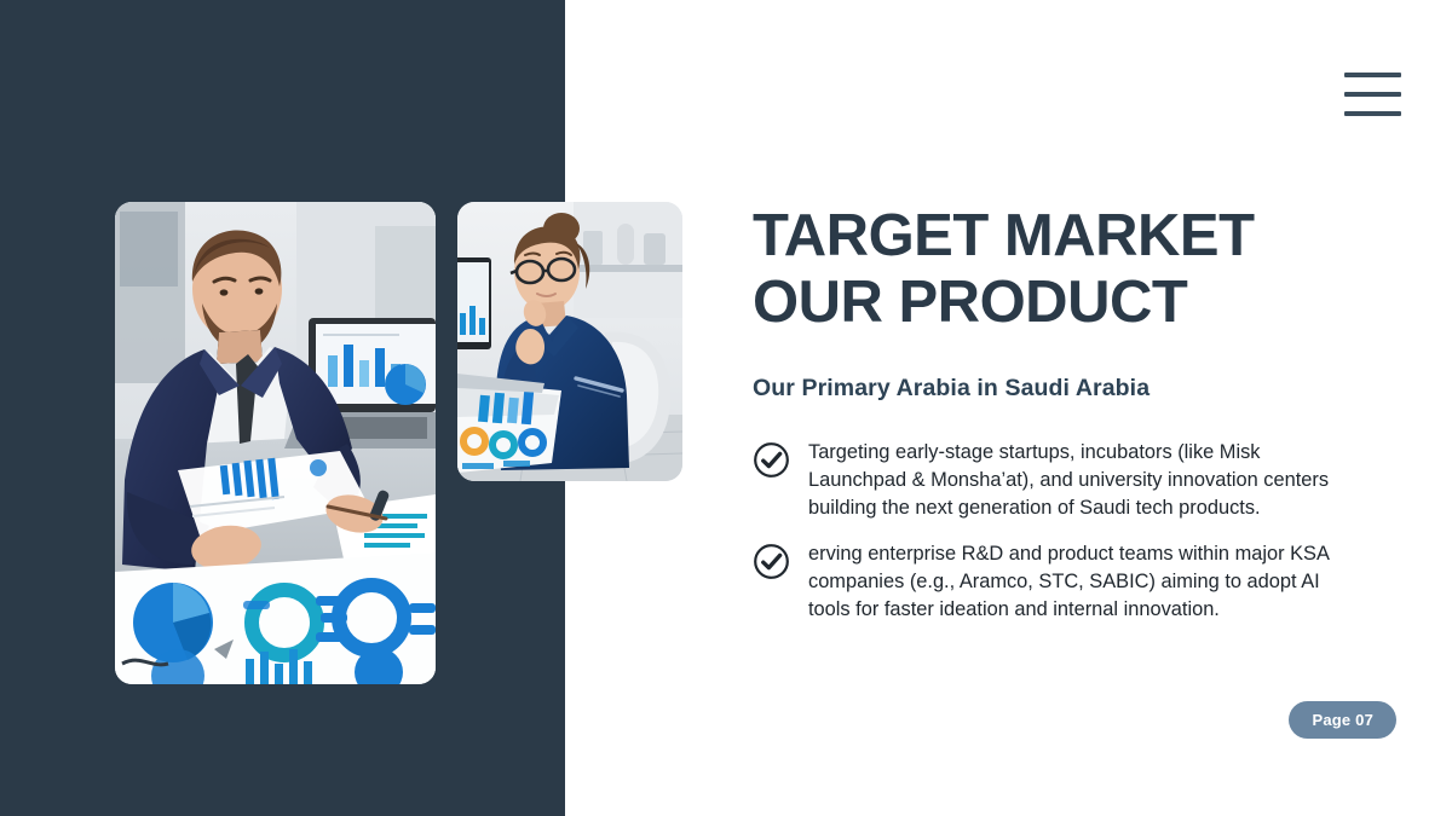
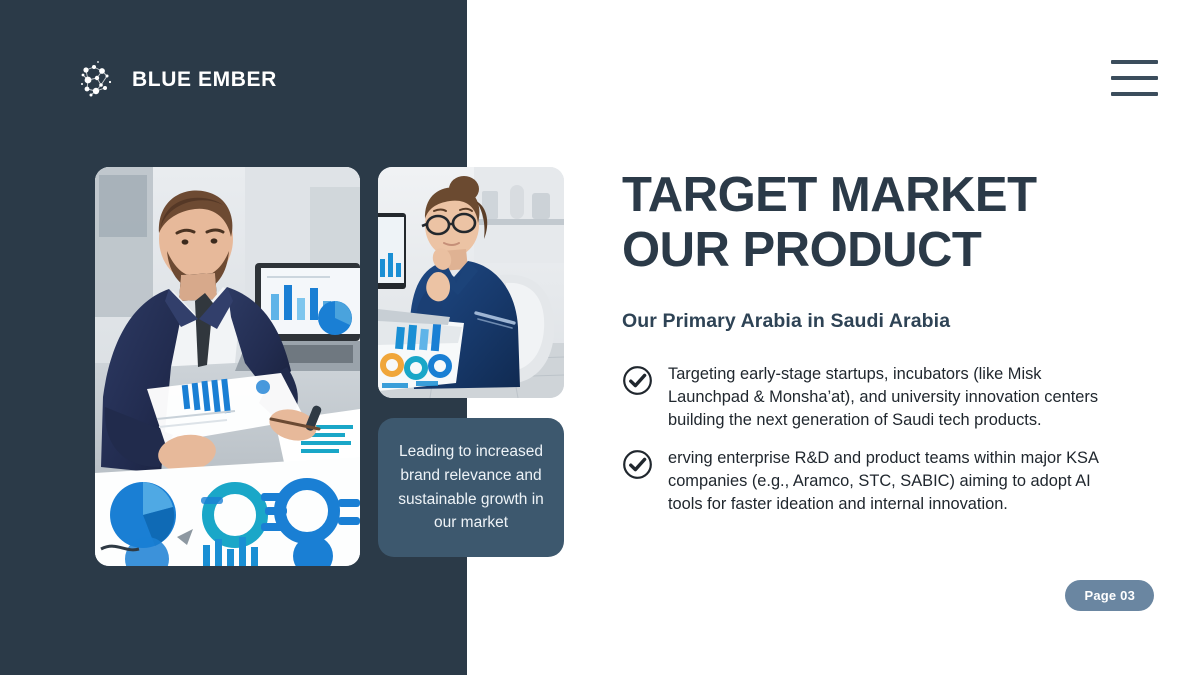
+ BLUE EMBER
+ Leading to increased brand relevance and sustainable growth in our market
  TARGET MARKET
  OUR PRODUCT
  Our Primary Arabia in Saudi Arabia
  Targeting early-stage startups, incubators (like Misk Launchpad & Monsha’at), and university innovation centers building the next generation of Saudi tech products.
  erving enterprise R&D and product teams within major KSA companies (e.g., Aramco, STC, SABIC) aiming to adopt AI tools for faster ideation and internal innovation.
- Page 07
+ Page 03
